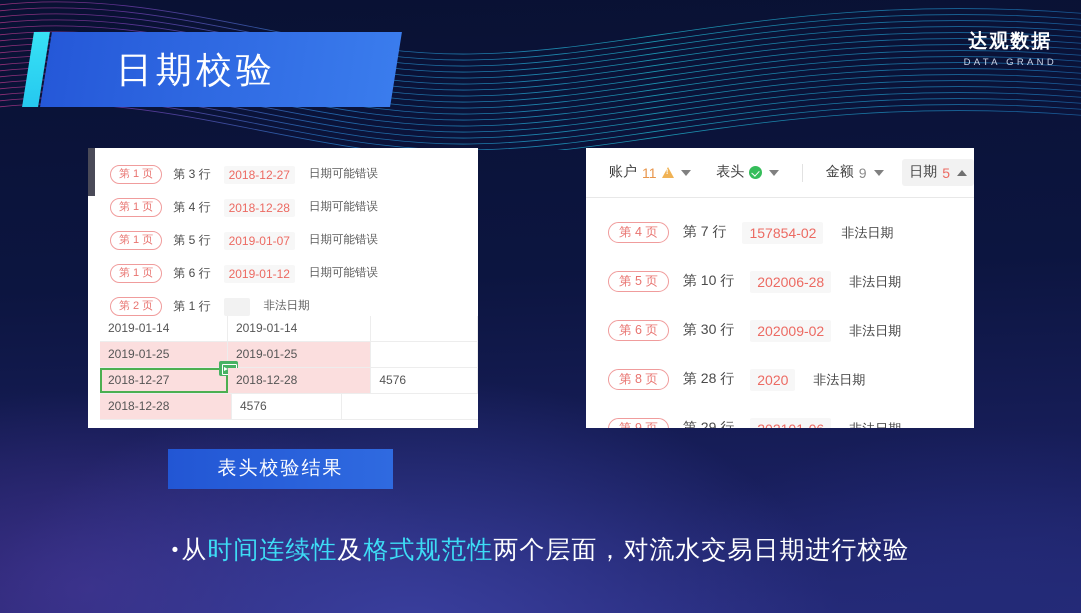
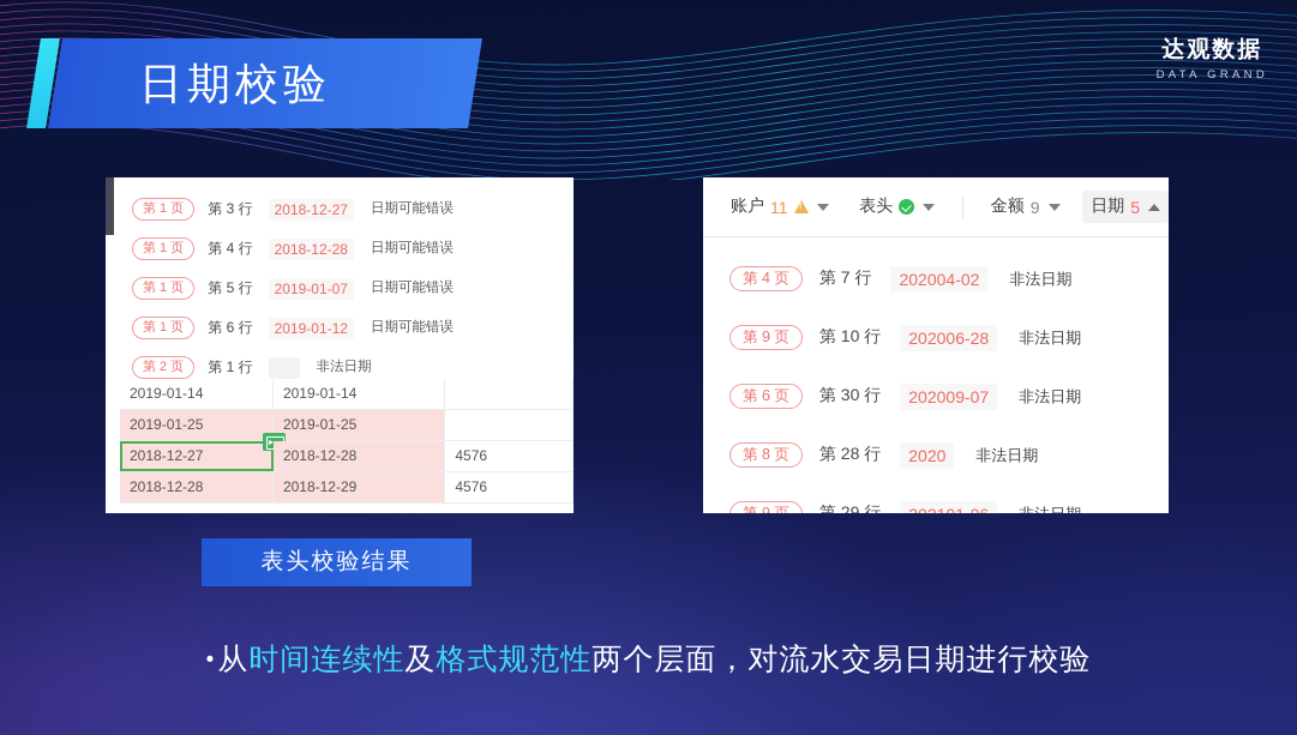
  日期校验
  达观数据
  DATA GRAND
  第 1 页
  第 3 行
  2018-12-27
  日期可能错误
  第 1 页
  第 4 行
  2018-12-28
  日期可能错误
  第 1 页
  第 5 行
  2019-01-07
  日期可能错误
  第 1 页
  第 6 行
  2019-01-12
  日期可能错误
  第 2 页
  第 1 行
  非法日期
  2019-01-14
  2019-01-14
  2019-01-25
  2019-01-25
  2018-12-27
  2018-12-28
  4576
  2018-12-28
+ 2018-12-29
  4576
  账户
  11
  表头
  金额
  9
  日期
  5
  第 4 页
  第 7 行
- 157854-02
+ 202004-02
  非法日期
- 第 5 页
+ 第 9 页
  第 10 行
  202006-28
  非法日期
  第 6 页
  第 30 行
- 202009-02
+ 202009-07
  非法日期
  第 8 页
  第 28 行
  2020
  非法日期
  第 29 行
  表头校验结果
  •从时间连续性及格式规范性两个层面，对流水交易日期进行校验
